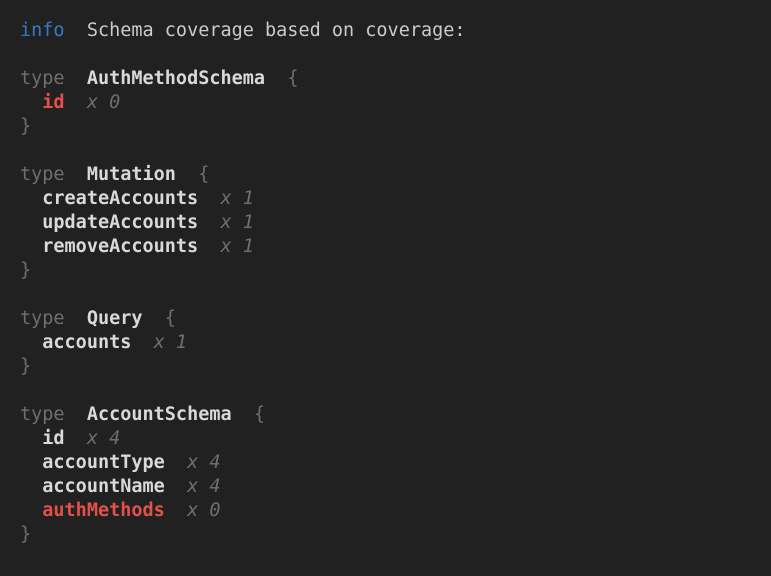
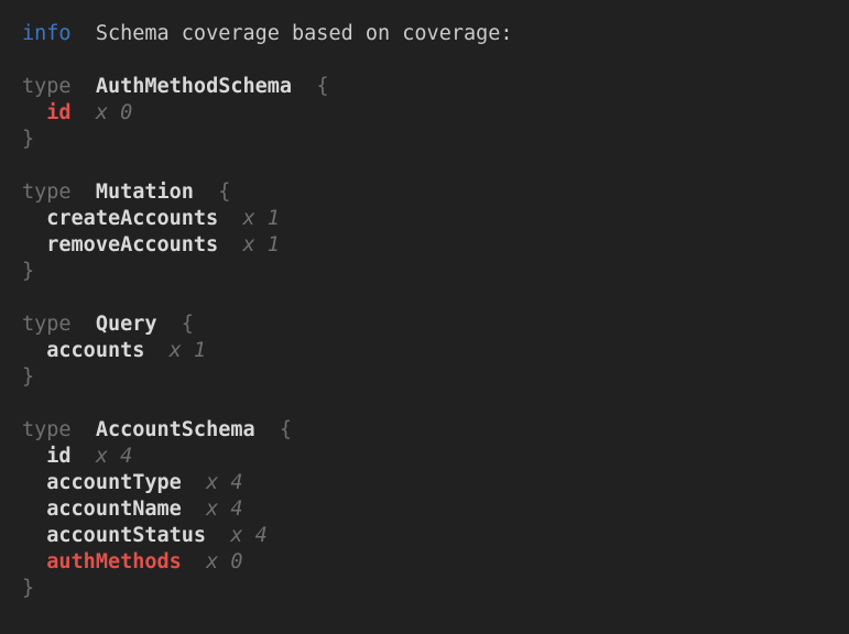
  info Schema coverage based on coverage:
  type AuthMethodSchema {
  id x 0
  }
  type Mutation {
  createAccounts x 1
- updateAccounts x 1
  removeAccounts x 1
  }
  type Query {
  accounts x 1
  }
  type AccountSchema {
  id x 4
  accountType x 4
  accountName x 4
+ accountStatus x 4
  authMethods x 0
  }
